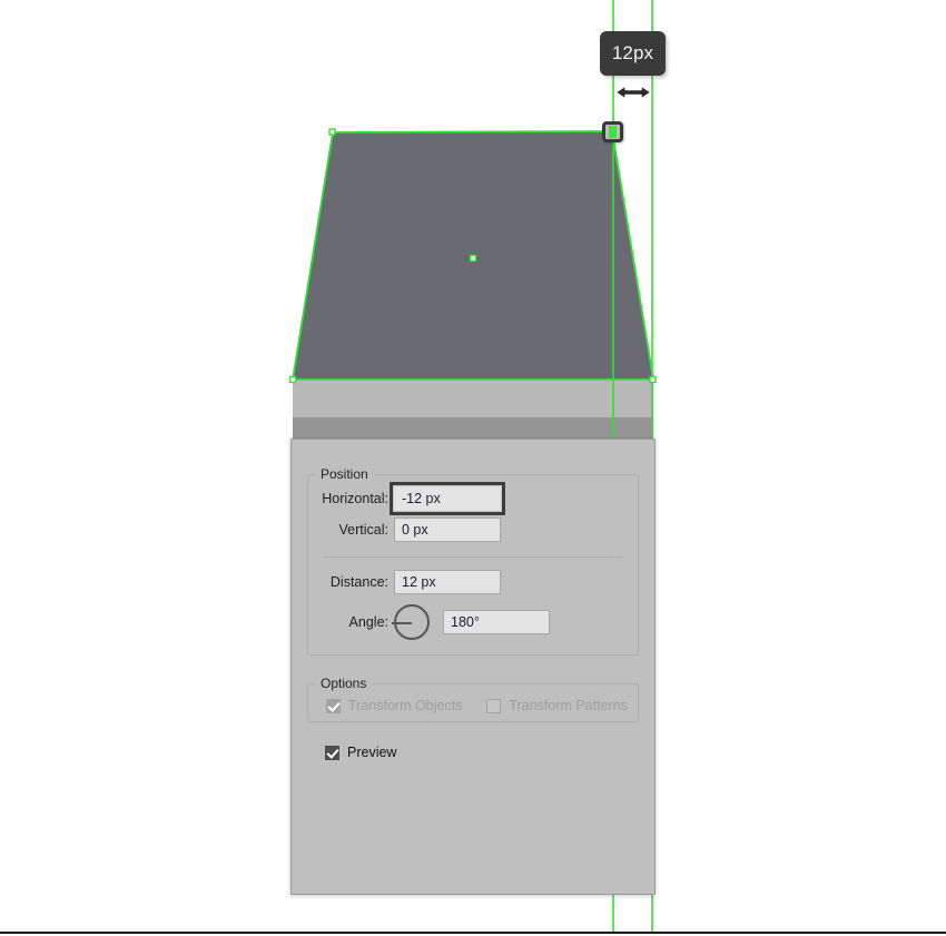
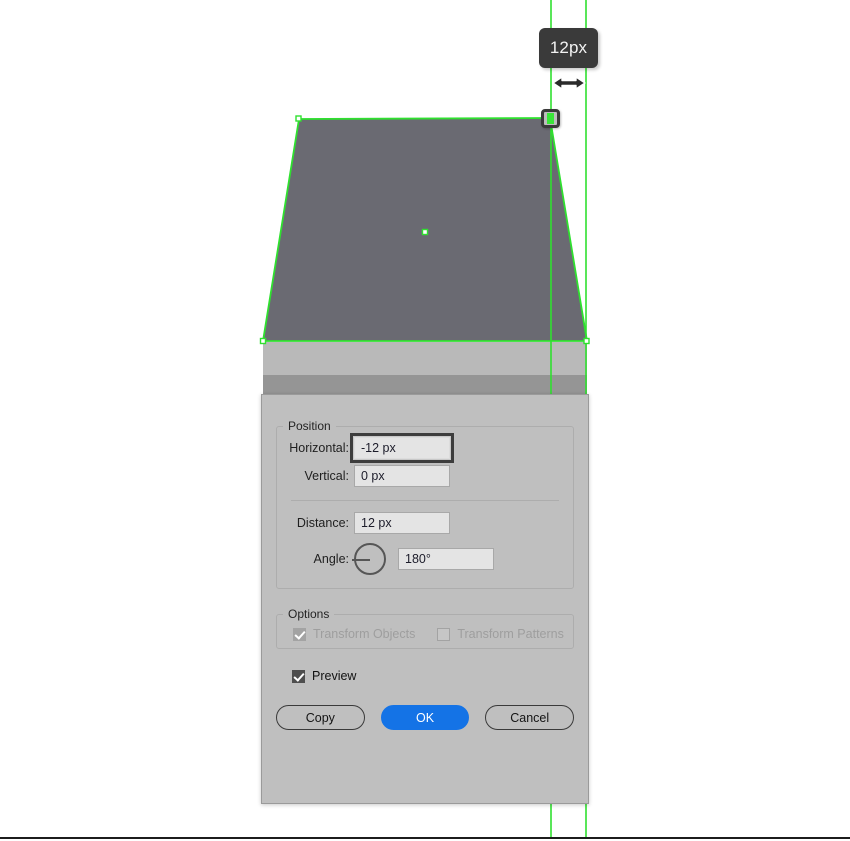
  12px
  Position
  Horizontal:
  -12 px
  Vertical:
  0 px
  Distance:
  12 px
  Angle:
  180°
  Options
  Transform Objects
  Transform Patterns
  Preview
+ Copy
+ OK
+ Cancel
